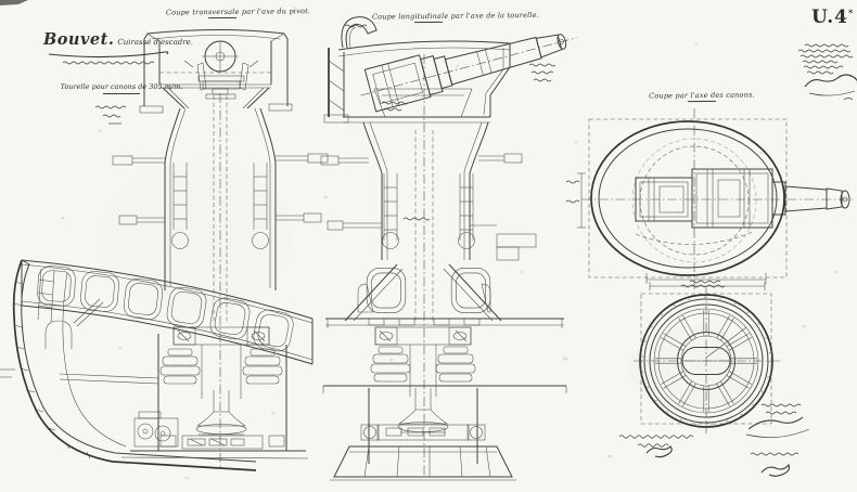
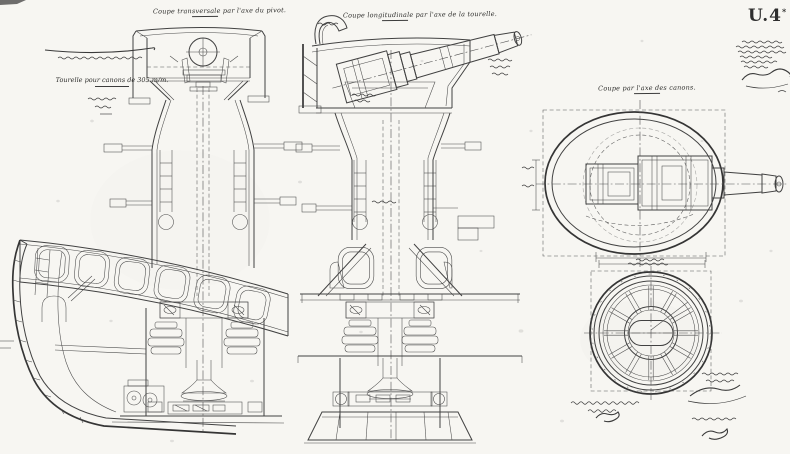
- Bouvet. Cuirassé d'escadre.
  Tourelle pour canons de 305 m/m.
  Coupe transversale par l'axe du pivot.
  Coupe longitudinale par l'axe de la tourelle.
  Coupe par l'axe des canons.
  U.4*
